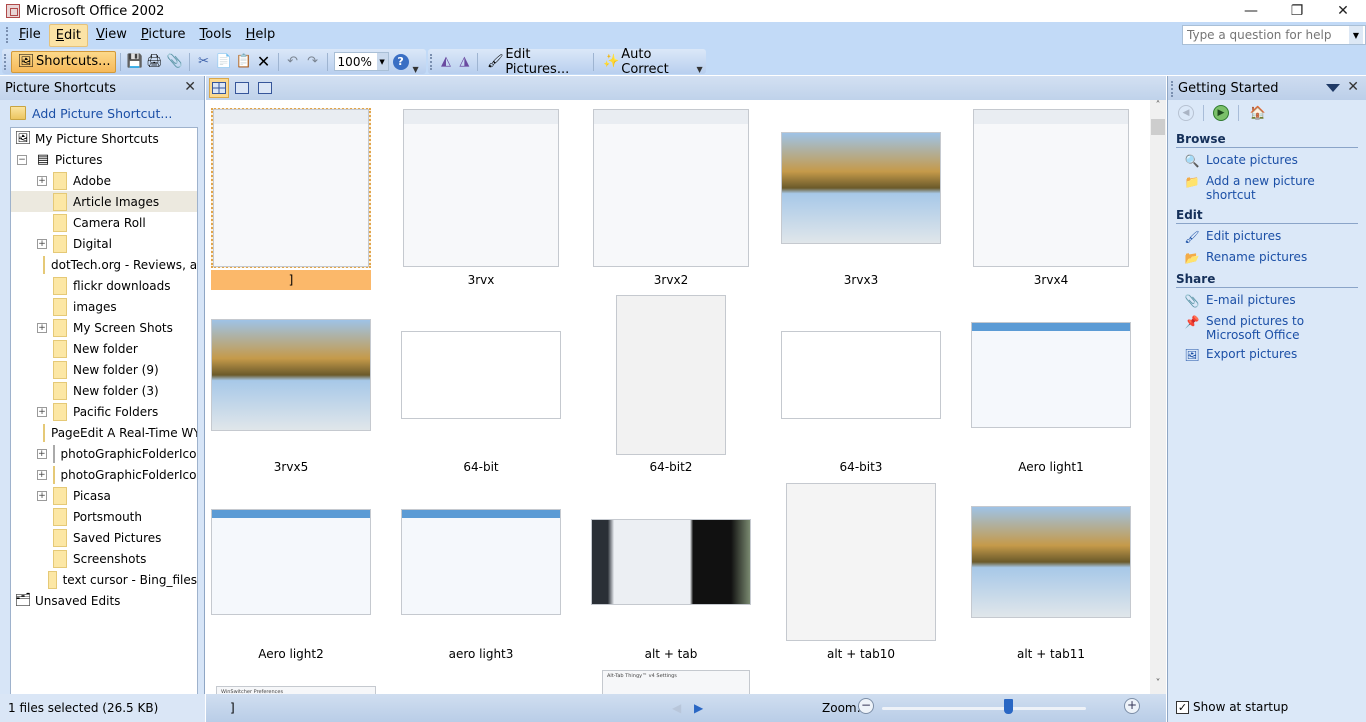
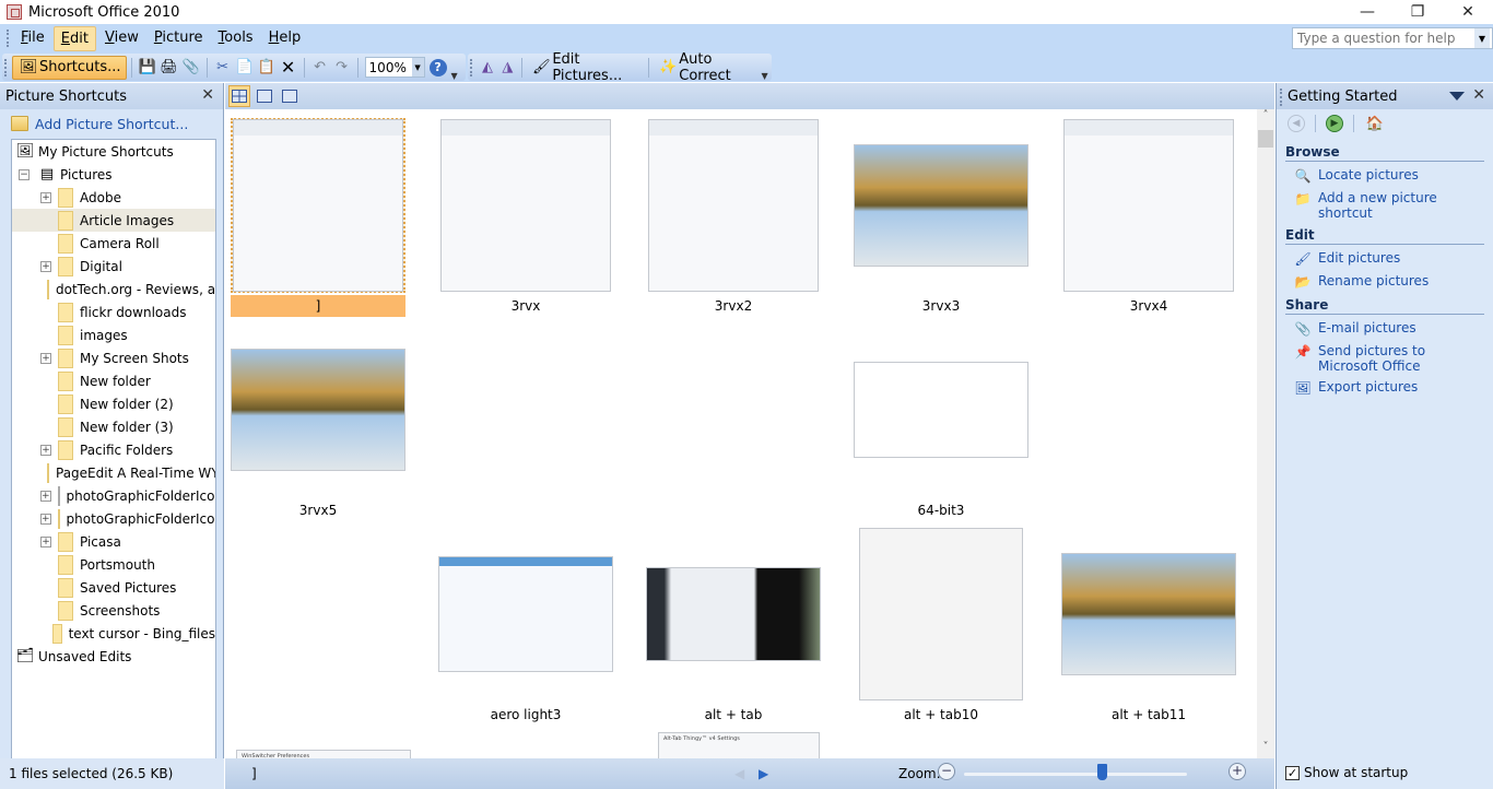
- Microsoft Office 2002
+ Microsoft Office 2010
  —
  ❐
  ✕
  File
  Edit
  View
  Picture
  Tools
  Help
  Type a question for help
  ▼
  🖼
  Shortcuts...
  💾
  🖨
  📎
  ✂
  📄
  📋
  ✕
  ↶
  ↷
  100%
  ▼
  ?
  ▼
  ◭
  ◮
  🖌
  Edit Pictures...
  ✨
  Auto Correct
  ▼
  Picture Shortcuts
  ✕
  Add Picture Shortcut...
  🖼
  My Picture Shortcuts
  −
  ▤
  Pictures
  +
  Adobe
  Article Images
  Camera Roll
  +
  Digital
  dotTech.org - Reviews, a
  flickr downloads
  images
  +
  My Screen Shots
  New folder
- New folder (9)
+ New folder (2)
  New folder (3)
  +
  Pacific Folders
  PageEdit A Real-Time WY
  +
  photoGraphicFolderIco
  +
  photoGraphicFolderIco
  +
  Picasa
  Portsmouth
  Saved Pictures
  Screenshots
  text cursor - Bing_files
  🗂
  Unsaved Edits
  1 files selected (26.5 KB)
  ]
  3rvx
  3rvx2
  3rvx3
  3rvx4
  3rvx5
- 64-bit
- 64-bit2
  64-bit3
- Aero light1
- Aero light2
  aero light3
  alt + tab
  alt + tab10
  alt + tab11
  ˄
  ˅
  ]
  ▶
  Zoom
  −
  +
  Getting Started
  ✕
  ◀
  ▶
  🏠
  Browse
  🔍
  Locate pictures
  📁
  Add a new picture shortcut
  Edit
  🖌
  Edit pictures
  📂
  Rename pictures
  Share
  📎
  E-mail pictures
  📌
  Send pictures to Microsoft Office
  🖼
  Export pictures
  ✓
  Show at startup
